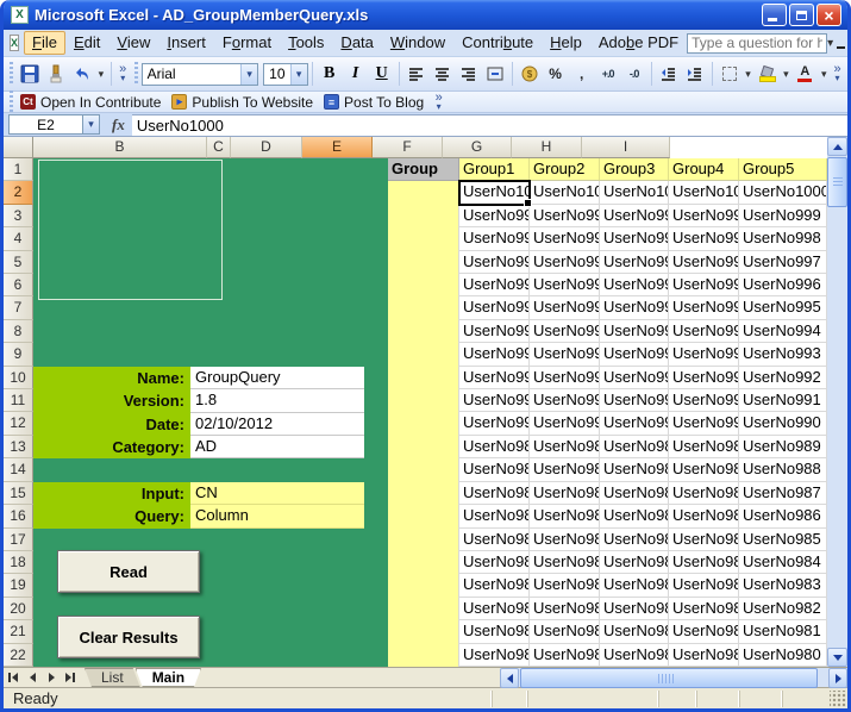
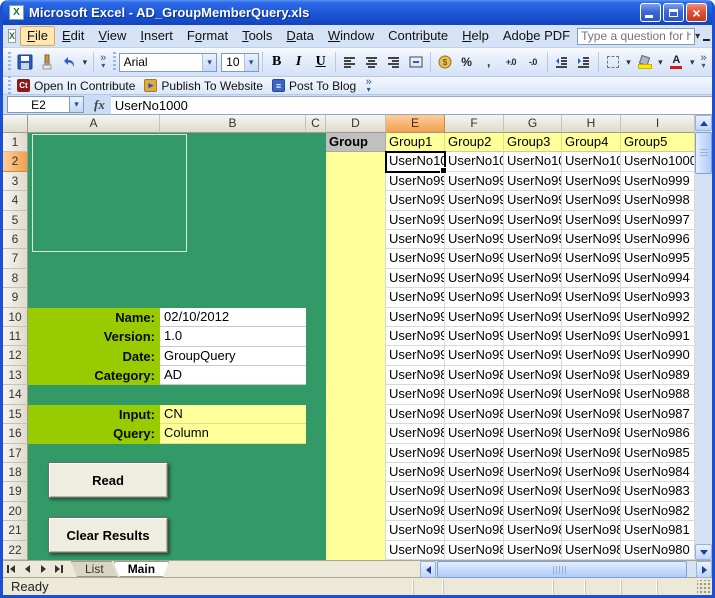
  Microsoft Excel - AD_GroupMemberQuery.xls
  ×
  File
  Edit
  View
  Insert
  Format
  Tools
  Data
  Window
  Contribute
  Help
  Adobe PDF
  Type a question for h
  Arial
  10
  B
  I
  U
  $
  %
  ,
  +.0
  -.0
  Ct
  Open In Contribute
  Publish To Website
  Post To Blog
  E2
  fx
  UserNo1000
+ A
  B
  C
  D
  E
  F
  G
  H
  I
  1
  2
  3
  4
  5
  6
  7
  8
  9
  10
  11
  12
  13
  14
  15
  16
  17
  18
  19
  20
  21
  22
  Name:
- GroupQuery
+ 02/10/2012
  Version:
- 1.8
+ 1.0
  Date:
- 02/10/2012
+ GroupQuery
  Category:
  AD
  Input:
  CN
  Query:
  Column
  Read
  Clear Results
  Group
  Group1
  Group2
  Group3
  Group4
  Group5
  UserNo10
  UserNo1
  UserNo10
  UserNo1000
  UserNo99
  UserNo99
  UserNo9
  UserNo99
  UserNo999
  UserNo99
  UserNo99
  UserNo9
  UserNo99
  UserNo998
  UserNo99
  UserNo99
  UserNo9
  UserNo99
  UserNo997
  UserNo99
  UserNo99
  UserNo9
  UserNo99
  UserNo996
  UserNo99
  UserNo99
  UserNo9
  UserNo99
  UserNo995
  UserNo99
  UserNo99
  UserNo9
  UserNo99
  UserNo994
  UserNo99
  UserNo99
  UserNo9
  UserNo99
  UserNo993
  UserNo99
  UserNo99
  UserNo9
  UserNo99
  UserNo992
  UserNo99
  UserNo99
  UserNo9
  UserNo99
  UserNo991
  UserNo99
  UserNo99
  UserNo9
  UserNo99
  UserNo990
  UserNo98
  UserNo98
  UserNo9
  UserNo98
  UserNo989
  UserNo98
  UserNo98
  UserNo9
  UserNo98
  UserNo988
  UserNo98
  UserNo98
  UserNo9
  UserNo98
  UserNo987
  UserNo98
  UserNo98
  UserNo9
  UserNo98
  UserNo986
  UserNo98
  UserNo98
  UserNo9
  UserNo98
  UserNo985
  UserNo98
  UserNo98
  UserNo9
  UserNo98
  UserNo984
  UserNo98
  UserNo98
  UserNo9
  UserNo98
  UserNo983
  UserNo98
  UserNo98
  UserNo9
  UserNo98
  UserNo982
  UserNo98
  UserNo98
  UserNo9
  UserNo98
  UserNo981
  UserNo98
  UserNo98
  UserNo9
  UserNo98
  UserNo980
  List
  Main
  Ready
